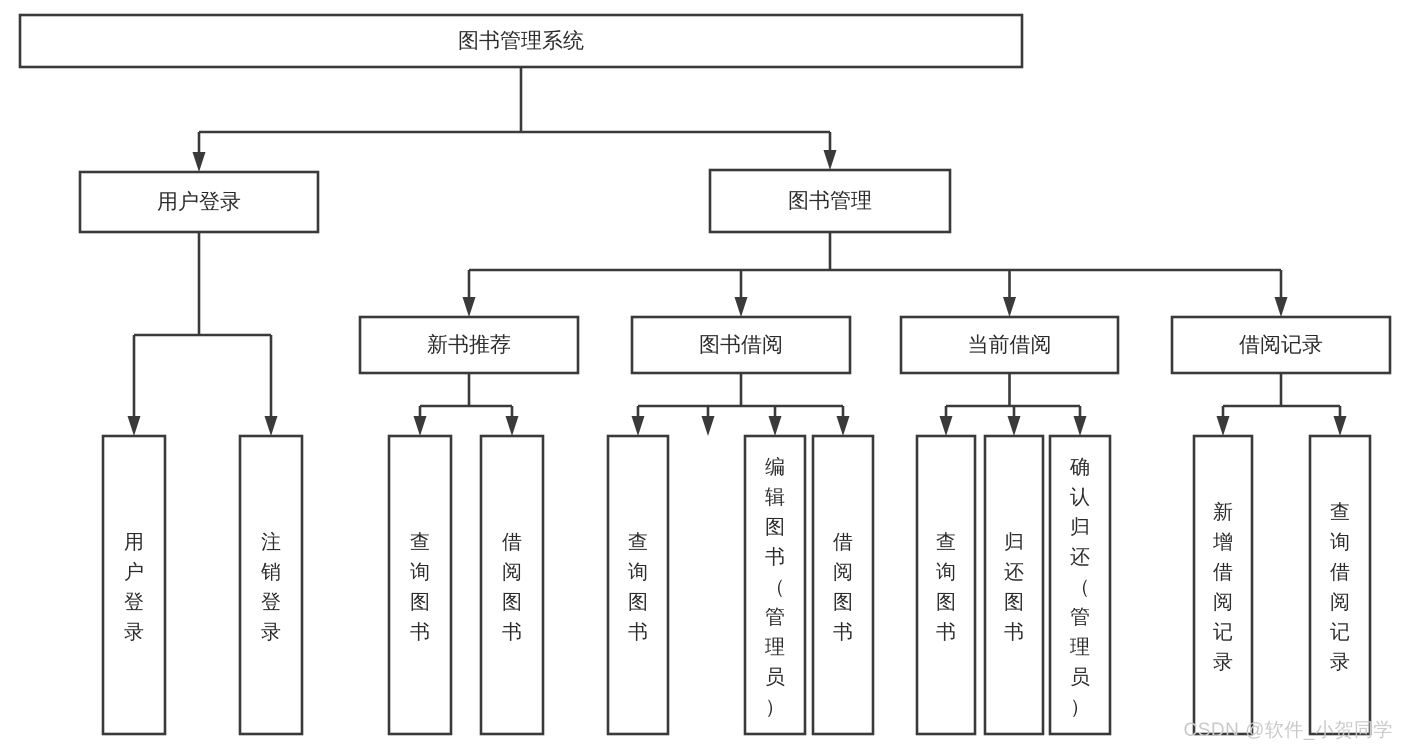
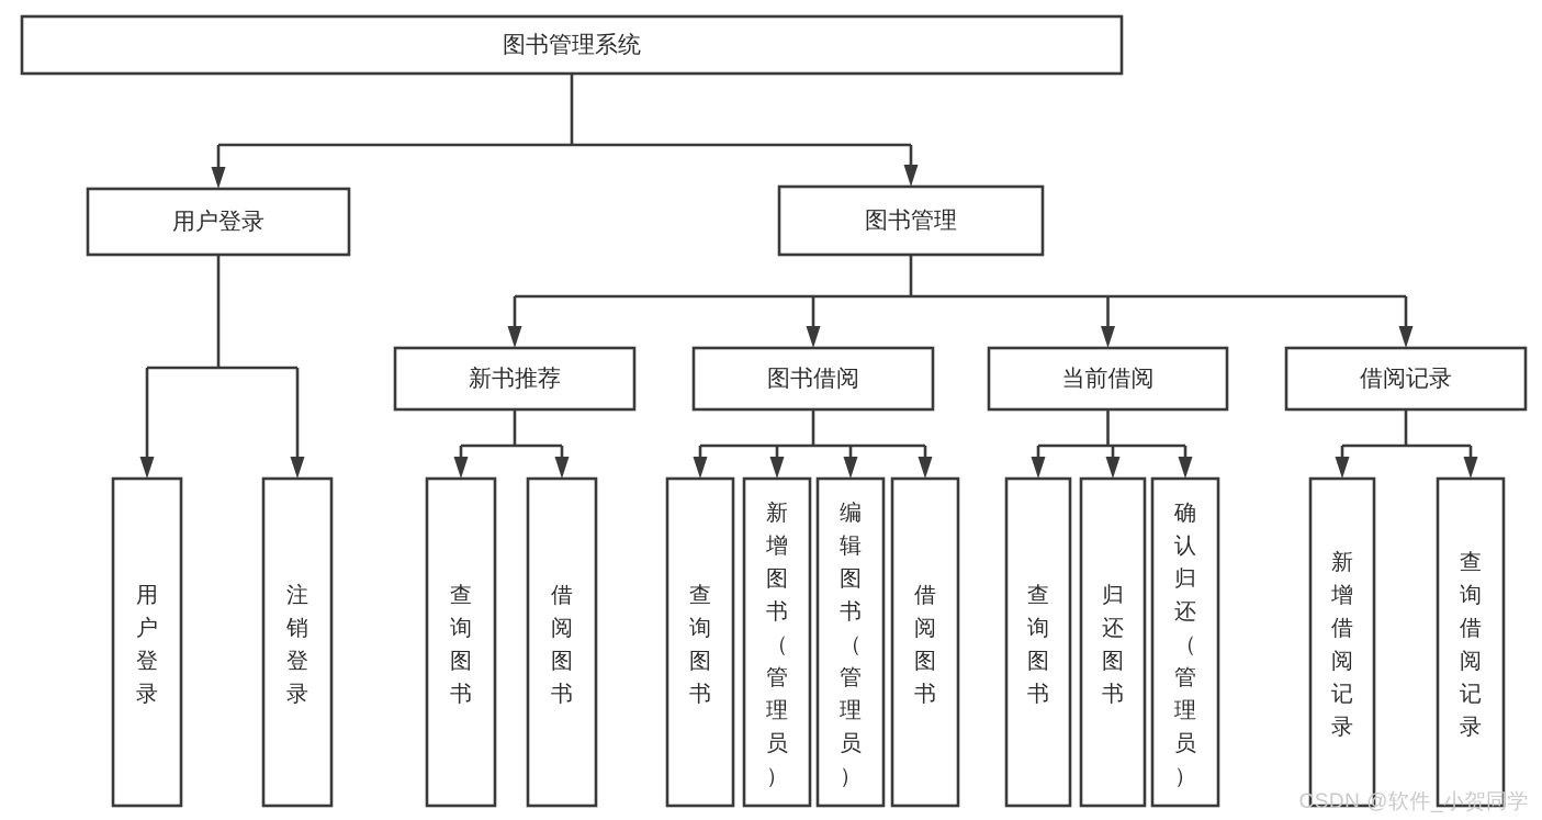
  图书管理系统
  用户登录
  图书管理
  新书推荐
  图书借阅
  当前借阅
  借阅记录
  用户登录
  注销登录
  查询图书
  借阅图书
  查询图书
+ 新增图书（管理员）
  编辑图书（管理员）
  借阅图书
  查询图书
  归还图书
  确认归还（管理员）
  新增借阅记录
  查询借阅记录
  CSDN @软件_小贺同学
